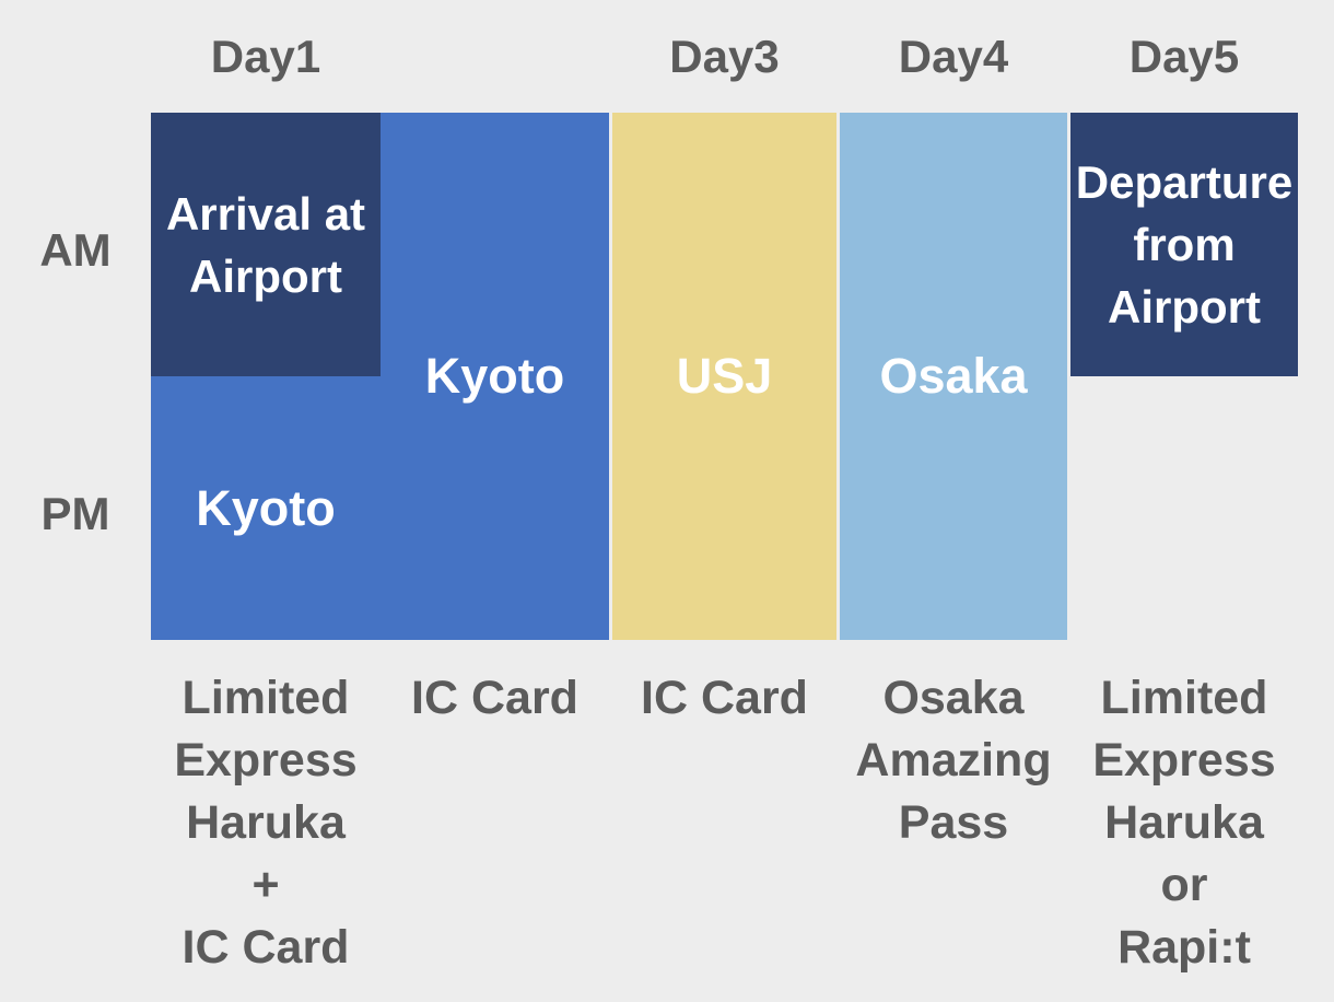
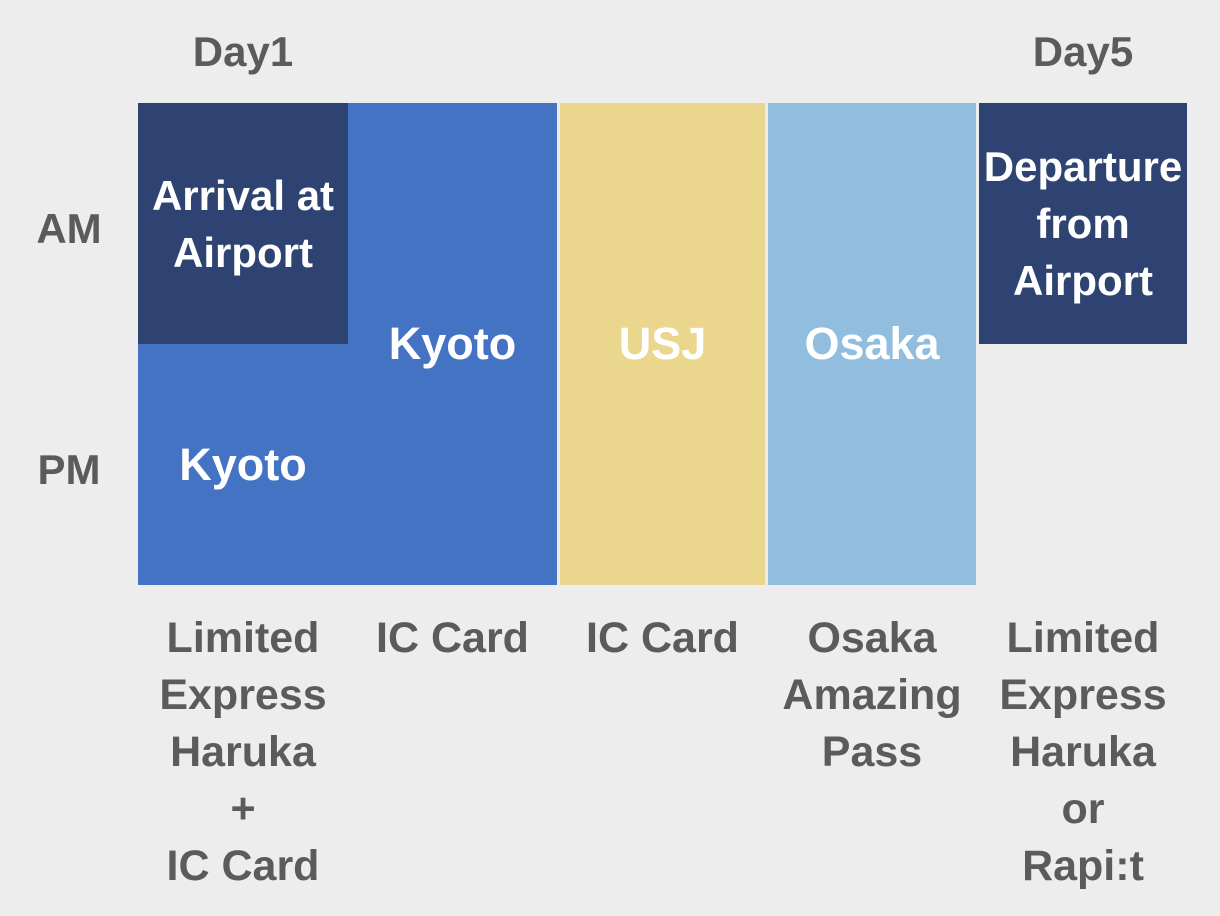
  Day1
- Day3
- Day4
  Day5
  AM
  PM
  Arrival at
  Airport
  Kyoto
  Kyoto
  USJ
  Osaka
  Departure
  from
  Airport
  Limited
  Express
  Haruka
  +
  IC Card
  IC Card
  IC Card
  Osaka
  Amazing
  Pass
  Limited
  Express
  Haruka
  or
  Rapi:t
